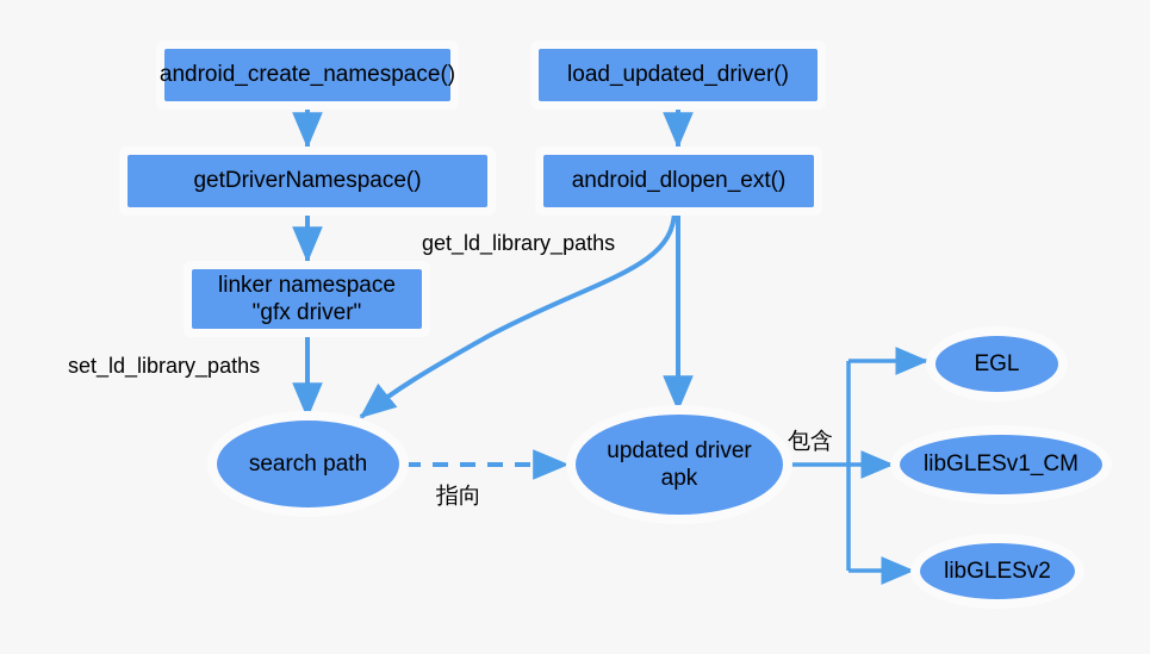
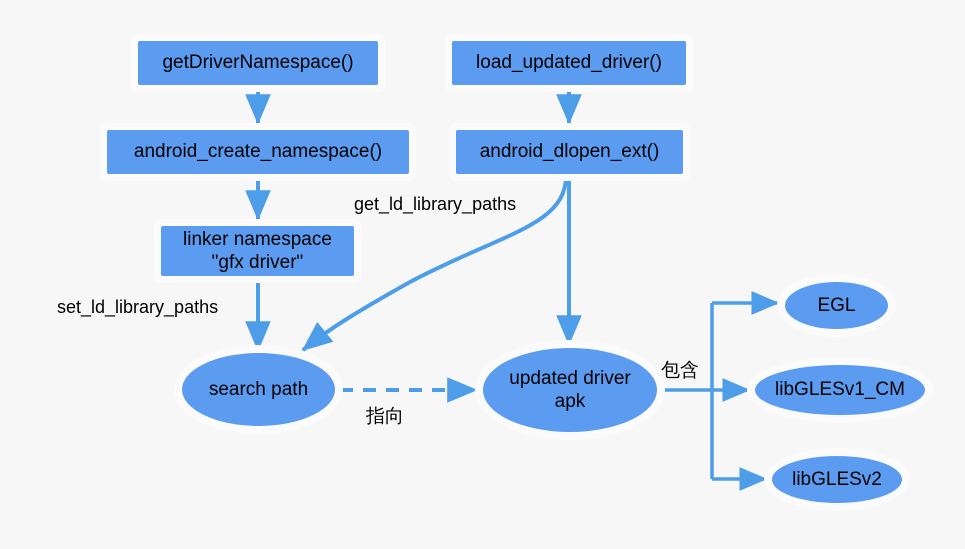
- android_create_namespace()
+ getDriverNamespace()
  load_updated_driver()
- getDriverNamespace()
+ android_create_namespace()
  android_dlopen_ext()
  linker namespace
  "gfx driver"
  search path
  updated driver
  apk
  EGL
  libGLESv1_CM
  libGLESv2
  set_ld_library_paths
  get_ld_library_paths
  指向
  包含
